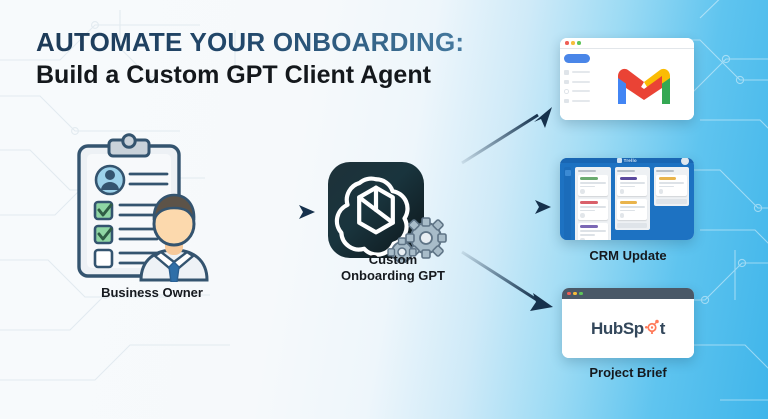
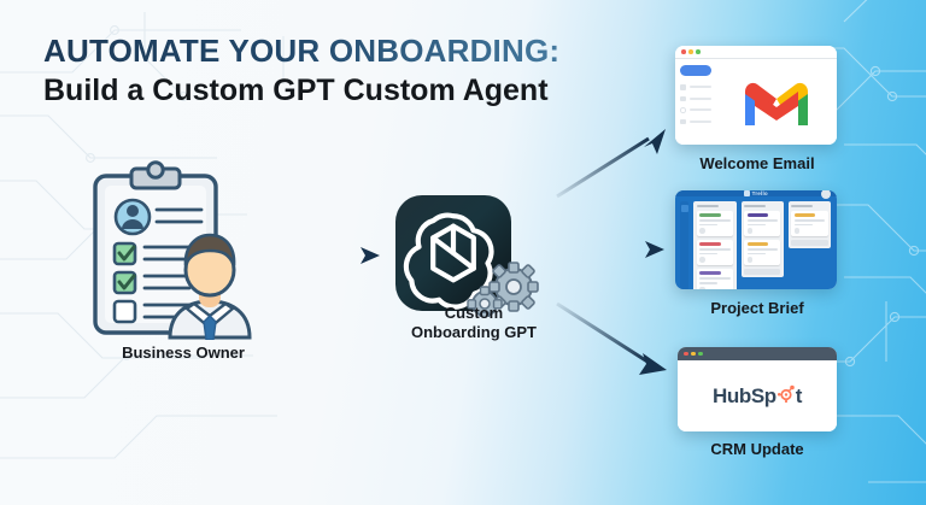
  AUTOMATE YOUR ONBOARDING:
- Build a Custom GPT Client Agent
+ Build a Custom GPT Custom Agent
  Business Owner
  Custom
  Onboarding GPT
+ Welcome Email
- CRM Update
+ Project Brief
  HubSp
  t
- Project Brief
+ CRM Update
